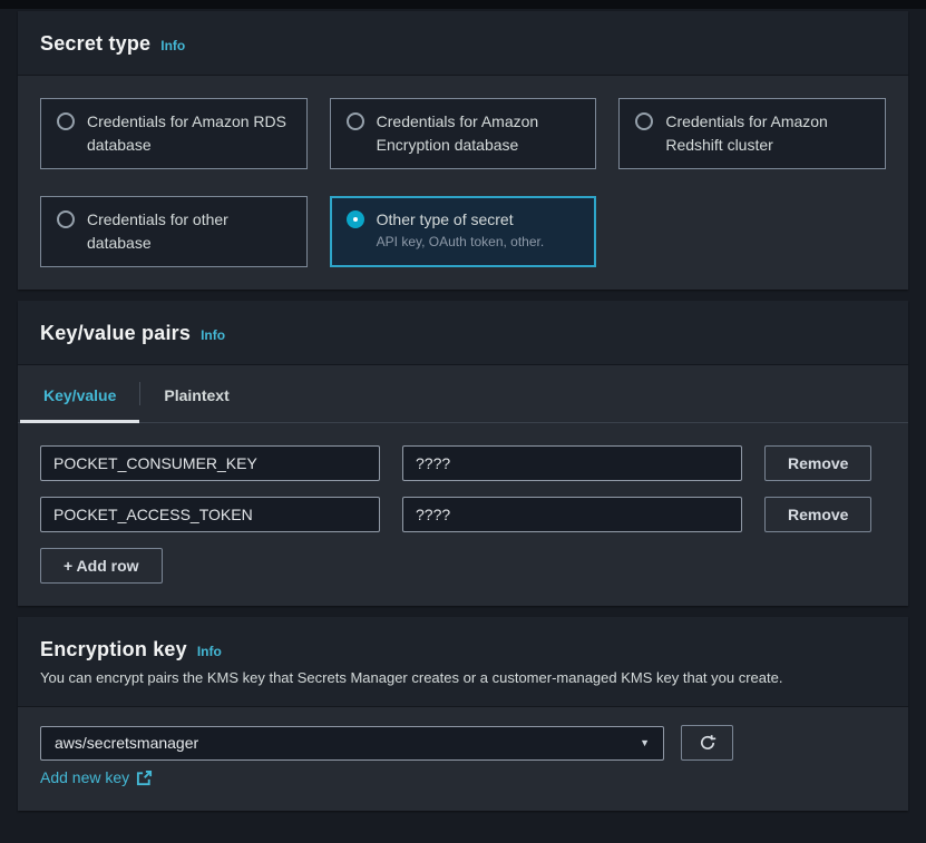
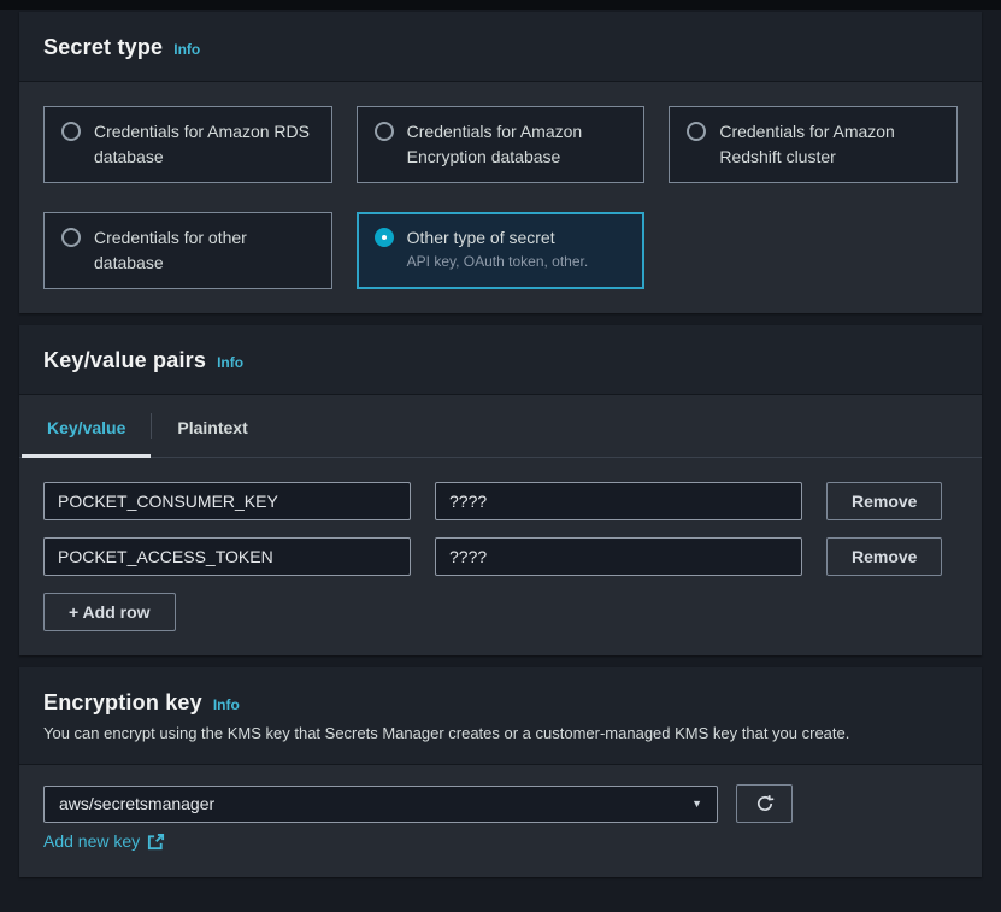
  Secret type
  Info
  Credentials for Amazon RDS database
  Credentials for Amazon Encryption database
  Credentials for Amazon Redshift cluster
  Credentials for other database
  Other type of secret
  API key, OAuth token, other.
  Key/value pairs
  Info
  Key/value
  Plaintext
  POCKET_CONSUMER_KEY
  ????
  Remove
  POCKET_ACCESS_TOKEN
  ????
  Remove
  + Add row
  Encryption key
  Info
- You can encrypt pairs the KMS key that Secrets Manager creates or a customer-managed KMS key that you create.
+ You can encrypt using the KMS key that Secrets Manager creates or a customer-managed KMS key that you create.
  aws/secretsmanager
  ▼
  Add new key
